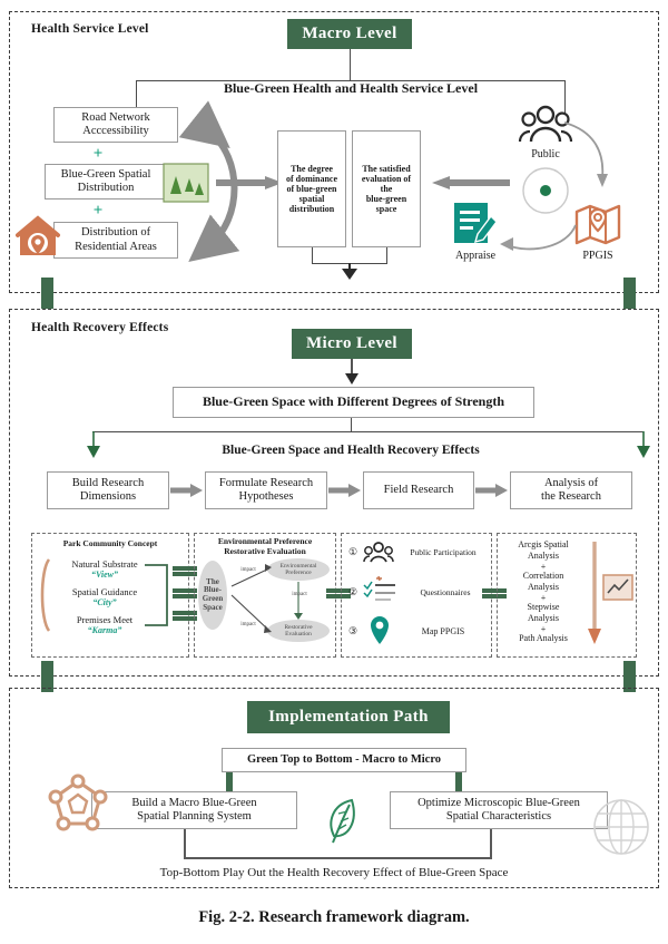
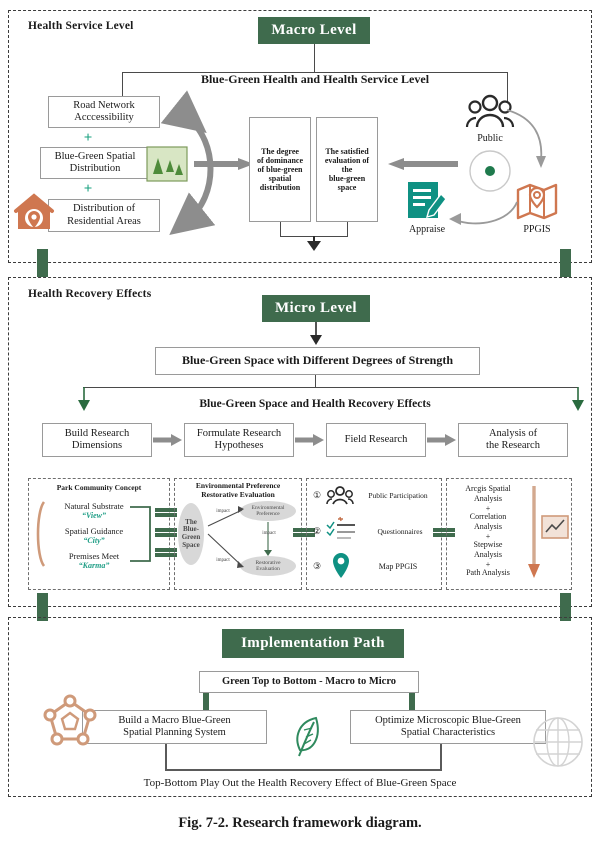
  Health Service Level
  Macro Level
  Blue-Green Health and Health Service Level
  Road Network
  Acccessibility
  +
  Blue-Green Spatial
  Distribution
  +
  Distribution of
  Residential Areas
  The degree
  of dominance
  of blue-green
  spatial
  distribution
  The satisfied
  evaluation of
  the
  blue-green
  space
  Public
  PPGIS
  Appraise
  Health Recovery Effects
  Micro Level
  Blue-Green Space with Different Degrees of Strength
  Blue-Green Space and Health Recovery Effects
  Build Research
  Dimensions
  Formulate Research
  Hypotheses
  Field Research
  Analysis of
  the Research
  Park Community Concept
  Natural Substrate
  “View”
  Spatial Guidance
  “City”
  Premises Meet
  “Karma”
  Environmental Preference
  Restorative Evaluation
  The
  Blue-
  Green
  Space
  ①
  Public Participation
  ②
  Questionnaires
  ③
  Map PPGIS
  Arcgis Spatial
  Analysis
  +
  Correlation
  Analysis
  +
  Stepwise
  Analysis
  +
  Path Analysis
  Implementation Path
  Green Top to Bottom - Macro to Micro
  Build a Macro Blue-Green
  Spatial Planning System
  Optimize Microscopic Blue-Green
  Spatial Characteristics
  Top-Bottom Play Out the Health Recovery Effect of Blue-Green Space
- Fig. 2-2. Research framework diagram.
+ Fig. 7-2. Research framework diagram.
